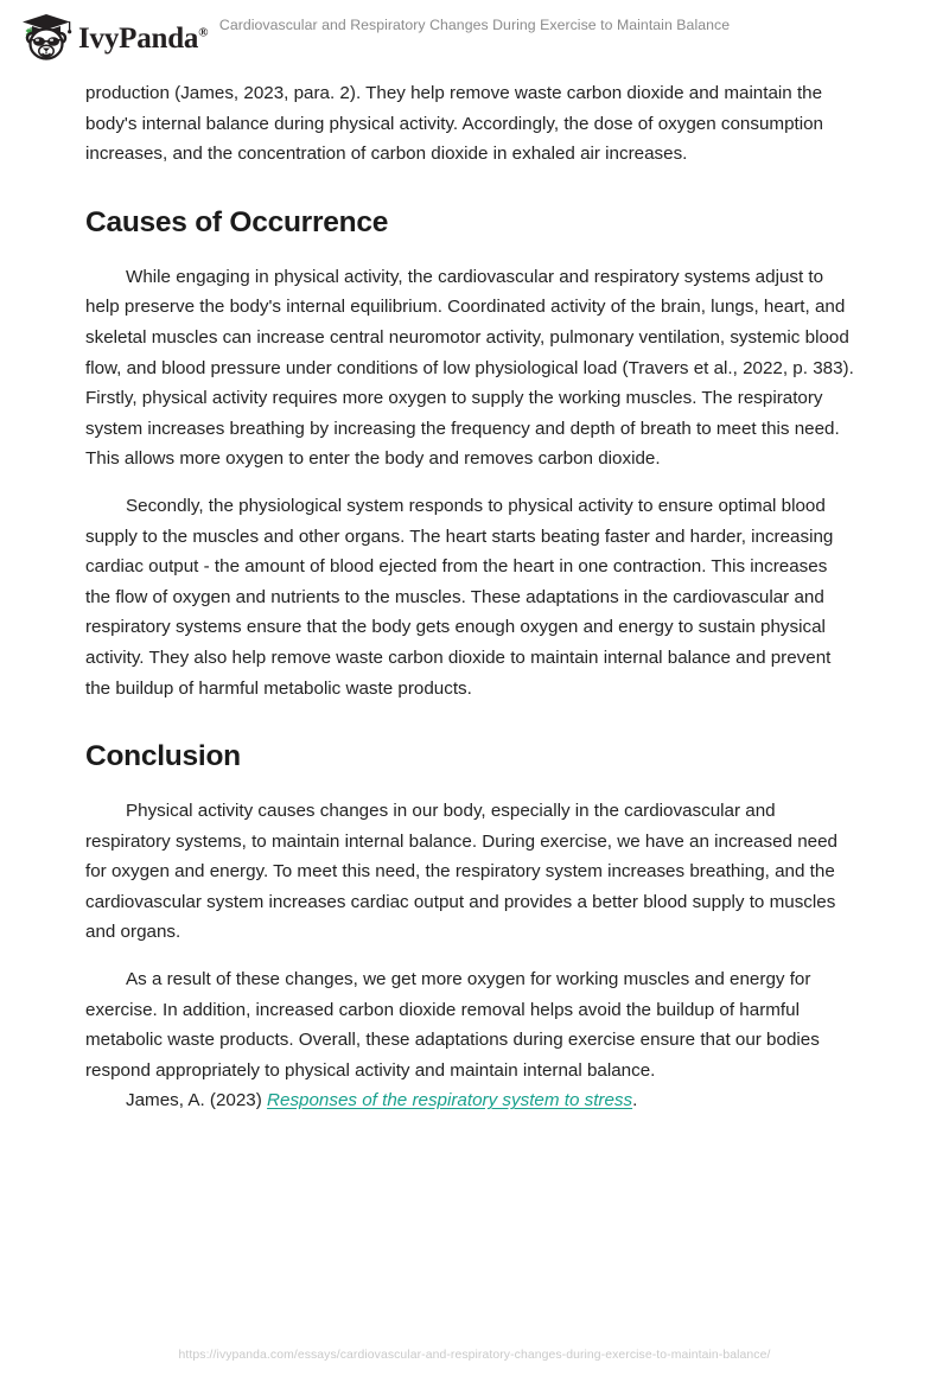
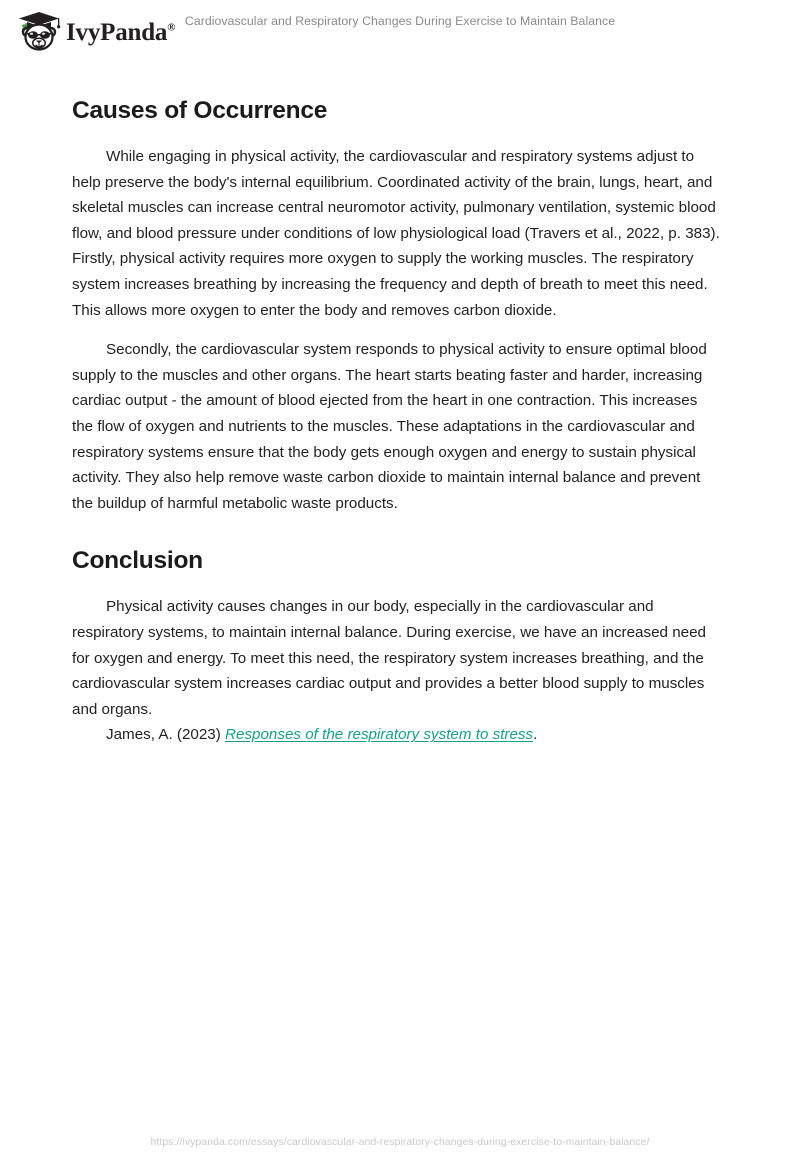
  IvyPanda®
  Cardiovascular and Respiratory Changes During Exercise to Maintain Balance
- production (James, 2023, para. 2). They help remove waste carbon dioxide and maintain the body's internal balance during physical activity. Accordingly, the dose of oxygen consumption increases, and the concentration of carbon dioxide in exhaled air increases.
  Causes of Occurrence
  While engaging in physical activity, the cardiovascular and respiratory systems adjust to help preserve the body's internal equilibrium. Coordinated activity of the brain, lungs, heart, and skeletal muscles can increase central neuromotor activity, pulmonary ventilation, systemic blood flow, and blood pressure under conditions of low physiological load (Travers et al., 2022, p. 383). Firstly, physical activity requires more oxygen to supply the working muscles. The respiratory system increases breathing by increasing the frequency and depth of breath to meet this need. This allows more oxygen to enter the body and removes carbon dioxide.
- Secondly, the physiological system responds to physical activity to ensure optimal blood supply to the muscles and other organs. The heart starts beating faster and harder, increasing cardiac output - the amount of blood ejected from the heart in one contraction. This increases the flow of oxygen and nutrients to the muscles. These adaptations in the cardiovascular and respiratory systems ensure that the body gets enough oxygen and energy to sustain physical activity. They also help remove waste carbon dioxide to maintain internal balance and prevent the buildup of harmful metabolic waste products.
+ Secondly, the cardiovascular system responds to physical activity to ensure optimal blood supply to the muscles and other organs. The heart starts beating faster and harder, increasing cardiac output - the amount of blood ejected from the heart in one contraction. This increases the flow of oxygen and nutrients to the muscles. These adaptations in the cardiovascular and respiratory systems ensure that the body gets enough oxygen and energy to sustain physical activity. They also help remove waste carbon dioxide to maintain internal balance and prevent the buildup of harmful metabolic waste products.
  Conclusion
  Physical activity causes changes in our body, especially in the cardiovascular and respiratory systems, to maintain internal balance. During exercise, we have an increased need for oxygen and energy. To meet this need, the respiratory system increases breathing, and the cardiovascular system increases cardiac output and provides a better blood supply to muscles and organs.
- As a result of these changes, we get more oxygen for working muscles and energy for exercise. In addition, increased carbon dioxide removal helps avoid the buildup of harmful metabolic waste products. Overall, these adaptations during exercise ensure that our bodies respond appropriately to physical activity and maintain internal balance.
  James, A. (2023) Responses of the respiratory system to stress.
  https://ivypanda.com/essays/cardiovascular-and-respiratory-changes-during-exercise-to-maintain-balance/
